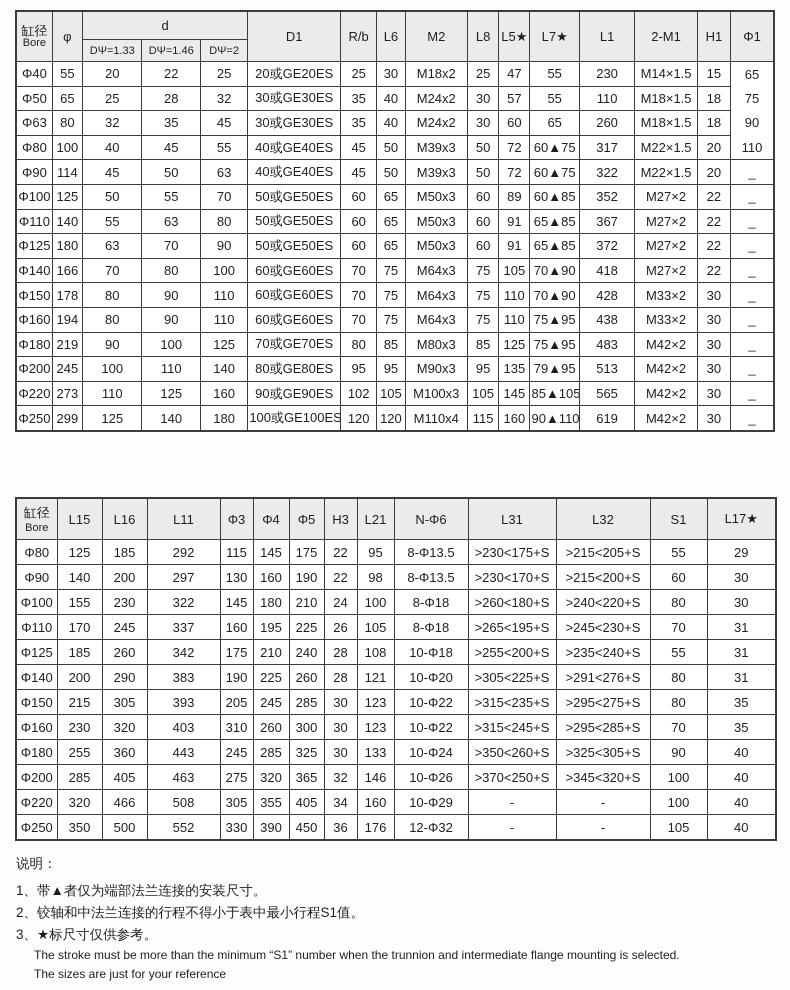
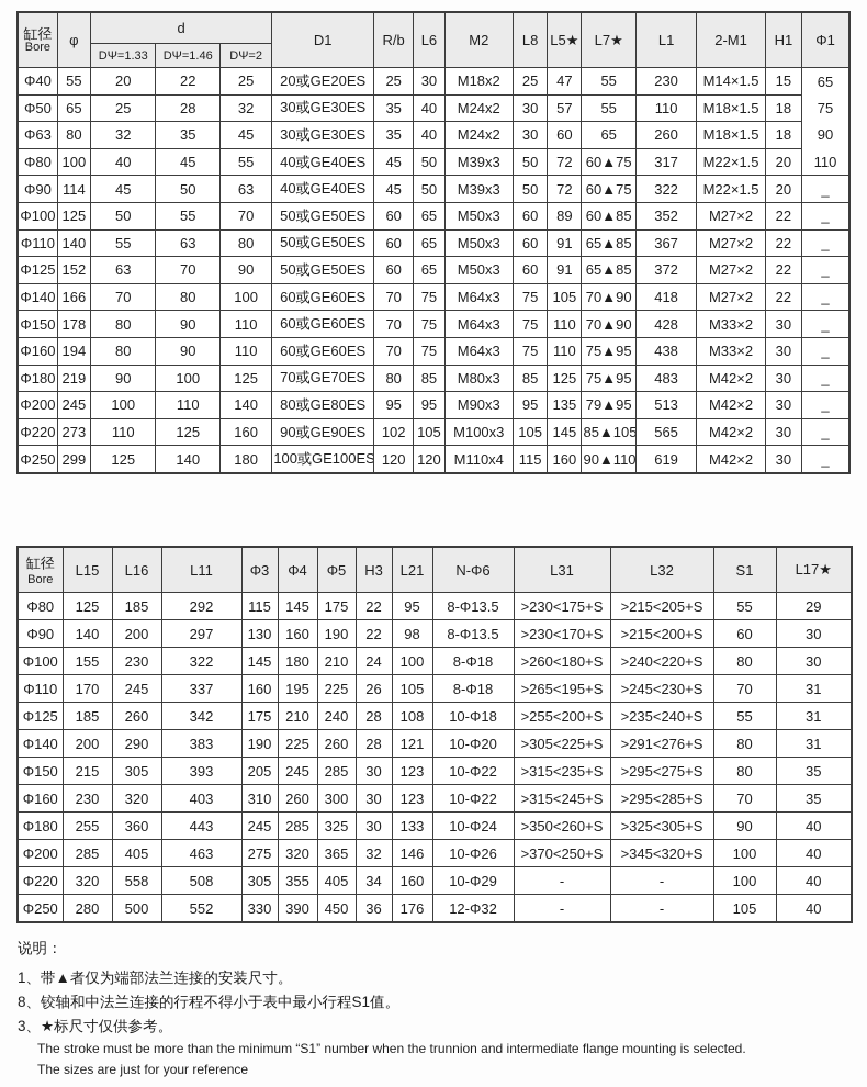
  缸径Bore	φ	d	D1	R/b	L6	M2	L8	L5★	L7★	L1	2-M1	H1	Φ1
  DΨ=1.33	DΨ=1.46	DΨ=2
  Φ40	55	20	22	25	20或GE20ES	25	30	M18x2	25	47	55	230	M14×1.5	15	65
  Φ50	65	25	28	32	30或GE30ES	35	40	M24x2	30	57	55	110	M18×1.5	18	75
  Φ63	80	32	35	45	30或GE30ES	35	40	M24x2	30	60	65	260	M18×1.5	18	90
  Φ80	100	40	45	55	40或GE40ES	45	50	M39x3	50	72	60▲75	317	M22×1.5	20	110
  Φ90	114	45	50	63	40或GE40ES	45	50	M39x3	50	72	60▲75	322	M22×1.5	20	_
  Φ100	125	50	55	70	50或GE50ES	60	65	M50x3	60	89	60▲85	352	M27×2	22	_
  Φ110	140	55	63	80	50或GE50ES	60	65	M50x3	60	91	65▲85	367	M27×2	22	_
- Φ125	180	63	70	90	50或GE50ES	60	65	M50x3	60	91	65▲85	372	M27×2	22	_
+ Φ125	152	63	70	90	50或GE50ES	60	65	M50x3	60	91	65▲85	372	M27×2	22	_
  Φ140	166	70	80	100	60或GE60ES	70	75	M64x3	75	105	70▲90	418	M27×2	22	_
  Φ150	178	80	90	110	60或GE60ES	70	75	M64x3	75	110	70▲90	428	M33×2	30	_
  Φ160	194	80	90	110	60或GE60ES	70	75	M64x3	75	110	75▲95	438	M33×2	30	_
  Φ180	219	90	100	125	70或GE70ES	80	85	M80x3	85	125	75▲95	483	M42×2	30	_
  Φ200	245	100	110	140	80或GE80ES	95	95	M90x3	95	135	79▲95	513	M42×2	30	_
  Φ220	273	110	125	160	90或GE90ES	102	105	M100x3	105	145	85▲105	565	M42×2	30	_
  Φ250	299	125	140	180	100或GE100ES	120	120	M110x4	115	160	90▲110	619	M42×2	30	_
  缸径Bore	L15	L16	L11	Φ3	Φ4	Φ5	H3	L21	N-Φ6	L31	L32	S1	L17★
  Φ80	125	185	292	115	145	175	22	95	8-Φ13.5	>230<175+S	>215<205+S	55	29
  Φ90	140	200	297	130	160	190	22	98	8-Φ13.5	>230<170+S	>215<200+S	60	30
  Φ100	155	230	322	145	180	210	24	100	8-Φ18	>260<180+S	>240<220+S	80	30
  Φ110	170	245	337	160	195	225	26	105	8-Φ18	>265<195+S	>245<230+S	70	31
  Φ125	185	260	342	175	210	240	28	108	10-Φ18	>255<200+S	>235<240+S	55	31
  Φ140	200	290	383	190	225	260	28	121	10-Φ20	>305<225+S	>291<276+S	80	31
  Φ150	215	305	393	205	245	285	30	123	10-Φ22	>315<235+S	>295<275+S	80	35
  Φ160	230	320	403	310	260	300	30	123	10-Φ22	>315<245+S	>295<285+S	70	35
  Φ180	255	360	443	245	285	325	30	133	10-Φ24	>350<260+S	>325<305+S	90	40
  Φ200	285	405	463	275	320	365	32	146	10-Φ26	>370<250+S	>345<320+S	100	40
- Φ220	320	466	508	305	355	405	34	160	10-Φ29	-	-	100	40
+ Φ220	320	558	508	305	355	405	34	160	10-Φ29	-	-	100	40
- Φ250	350	500	552	330	390	450	36	176	12-Φ32	-	-	105	40
+ Φ250	280	500	552	330	390	450	36	176	12-Φ32	-	-	105	40
  说明：
  1、带▲者仅为端部法兰连接的安装尺寸。
- 2、铰轴和中法兰连接的行程不得小于表中最小行程S1值。
+ 8、铰轴和中法兰连接的行程不得小于表中最小行程S1值。
  3、★标尺寸仅供参考。
  The stroke must be more than the minimum “S1” number when the trunnion and intermediate flange mounting is selected.
  The sizes are just for your reference
